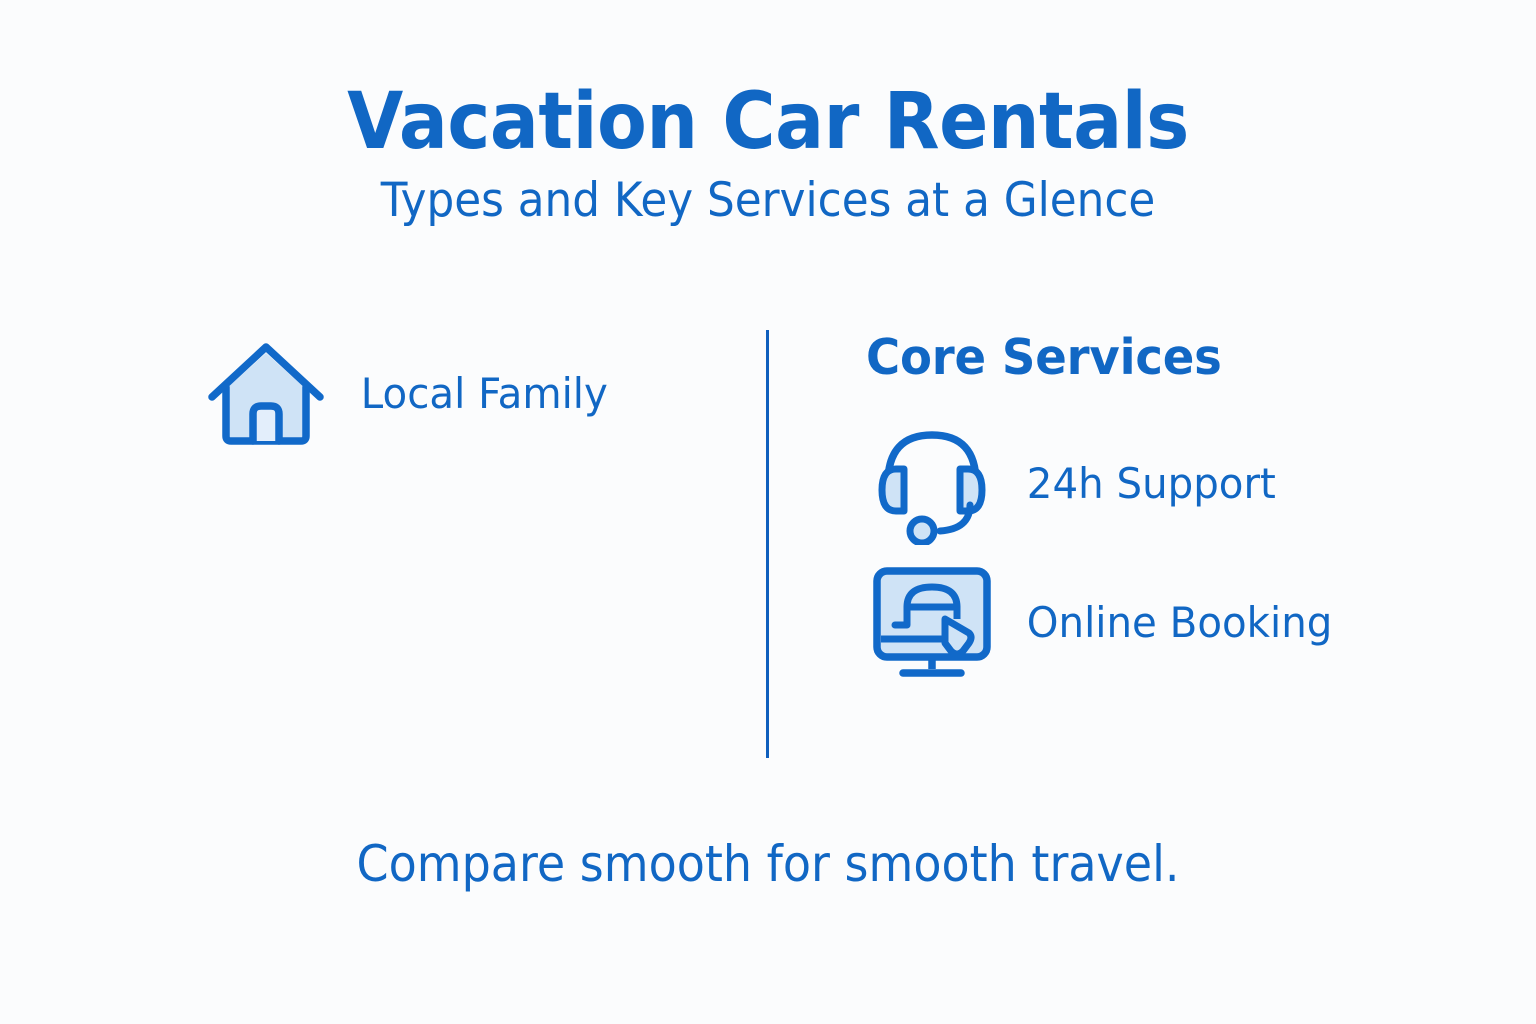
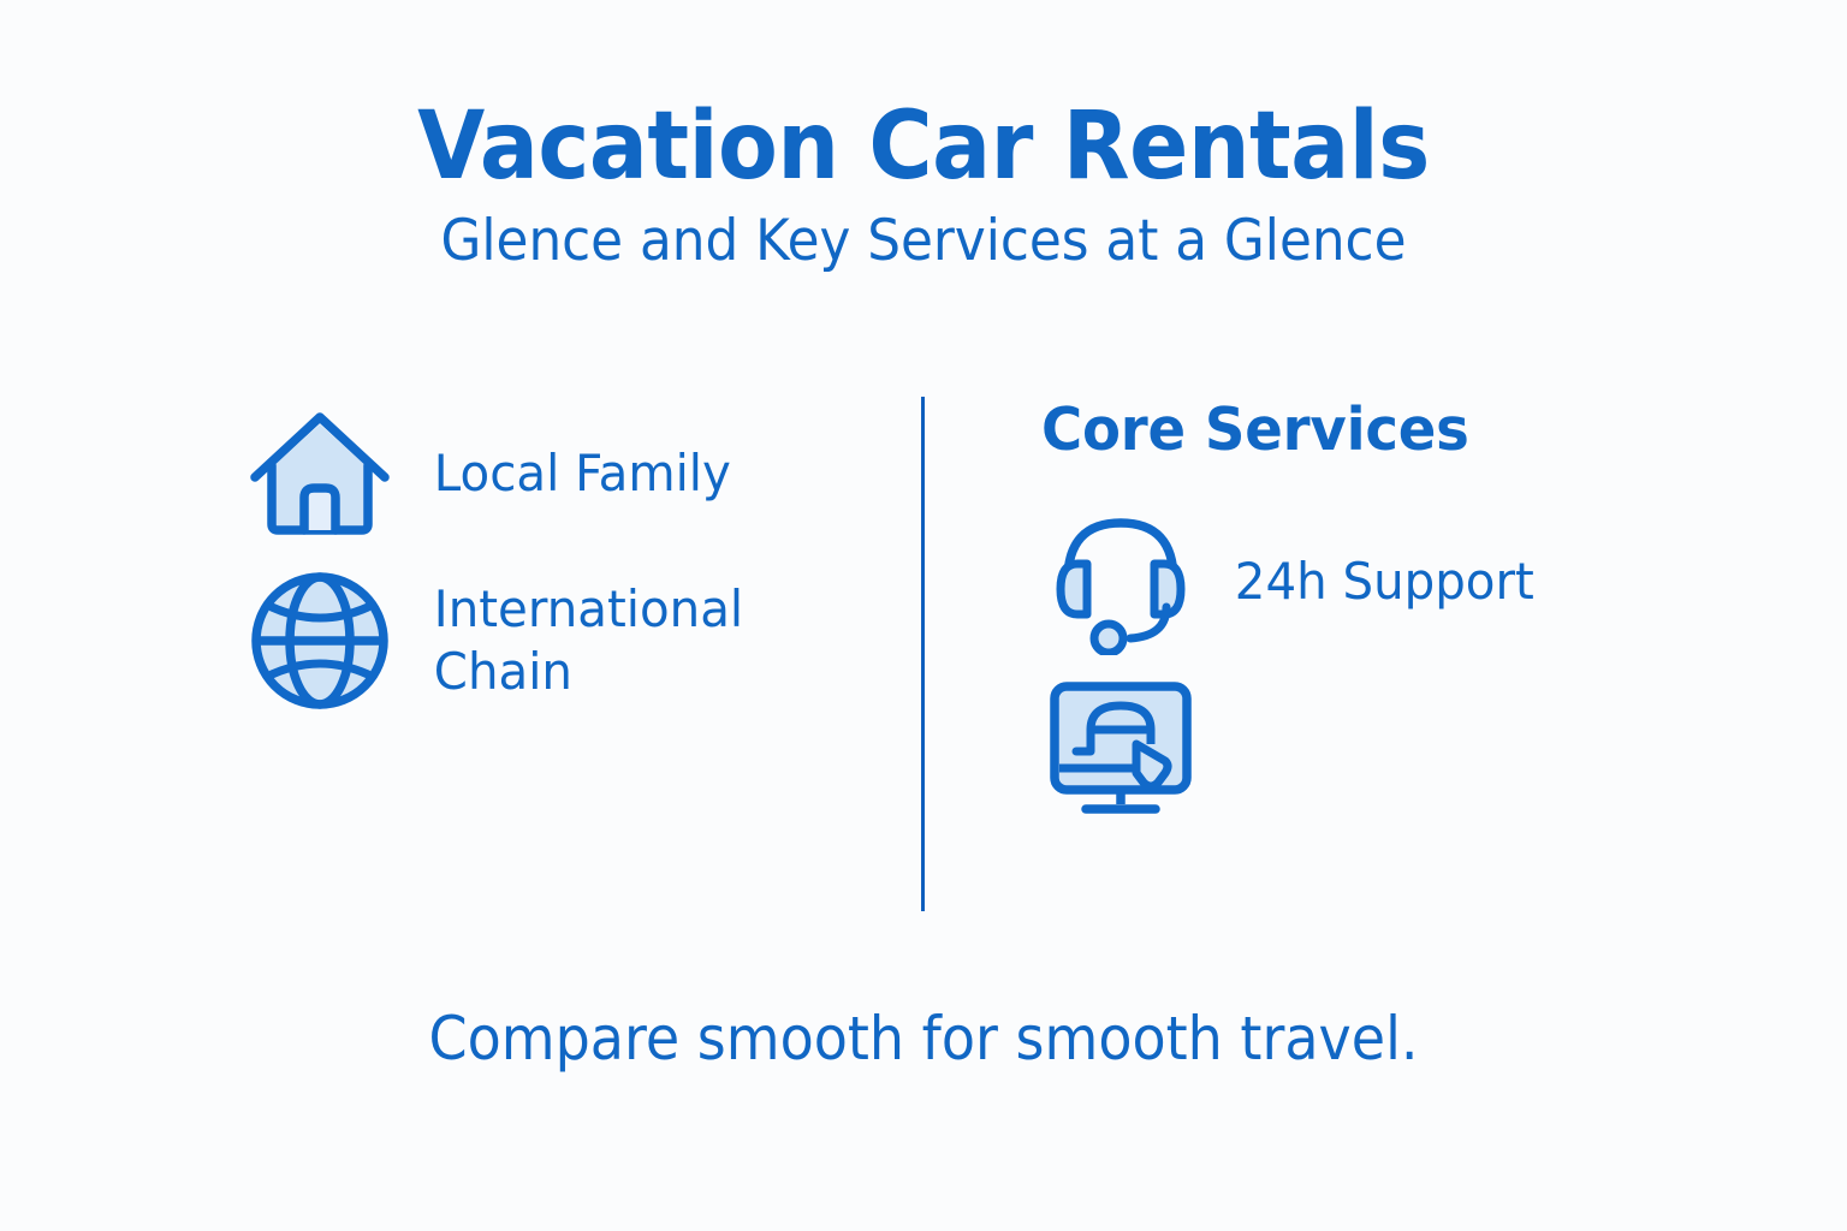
  Vacation Car Rentals
- Types and Key Services at a Glence
+ Glence and Key Services at a Glence
  Local Family
+ International Chain
  Core Services
  24h Support
- Online Booking
  Compare smooth for smooth travel.
